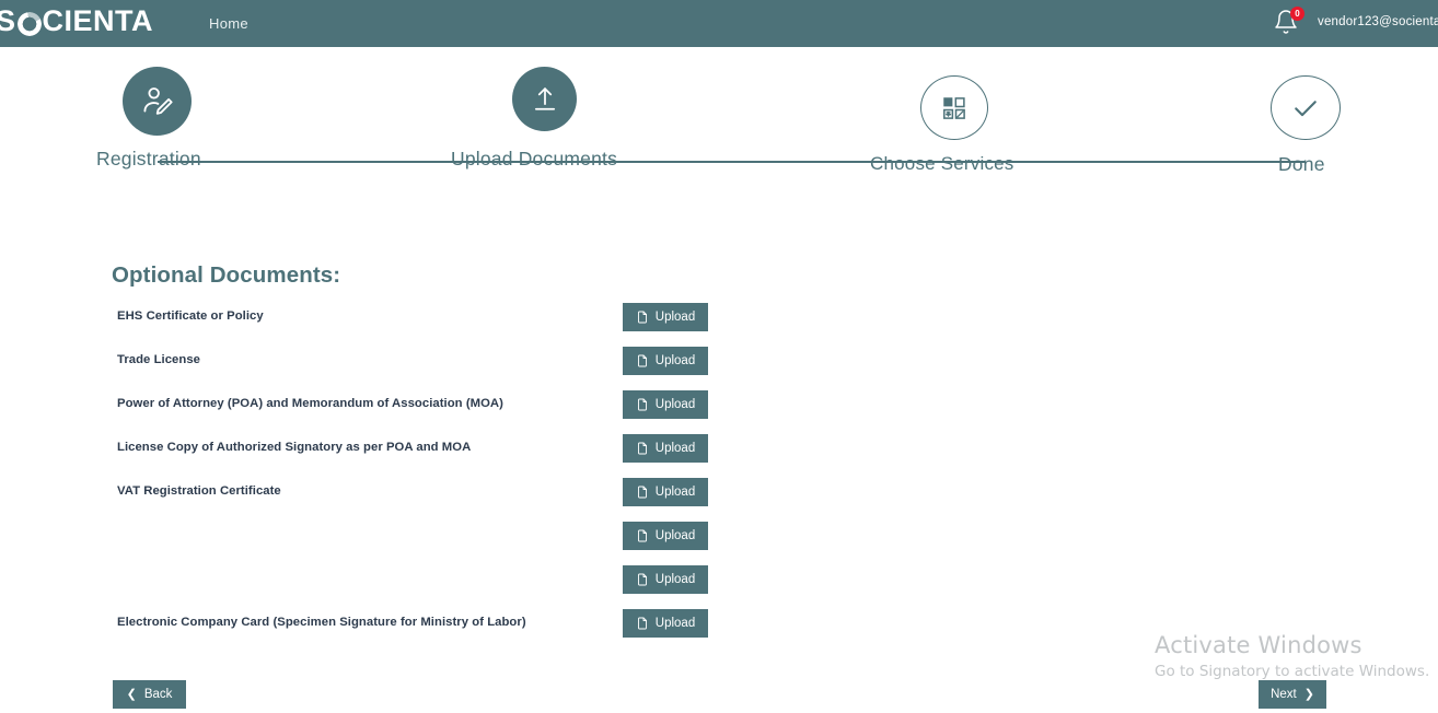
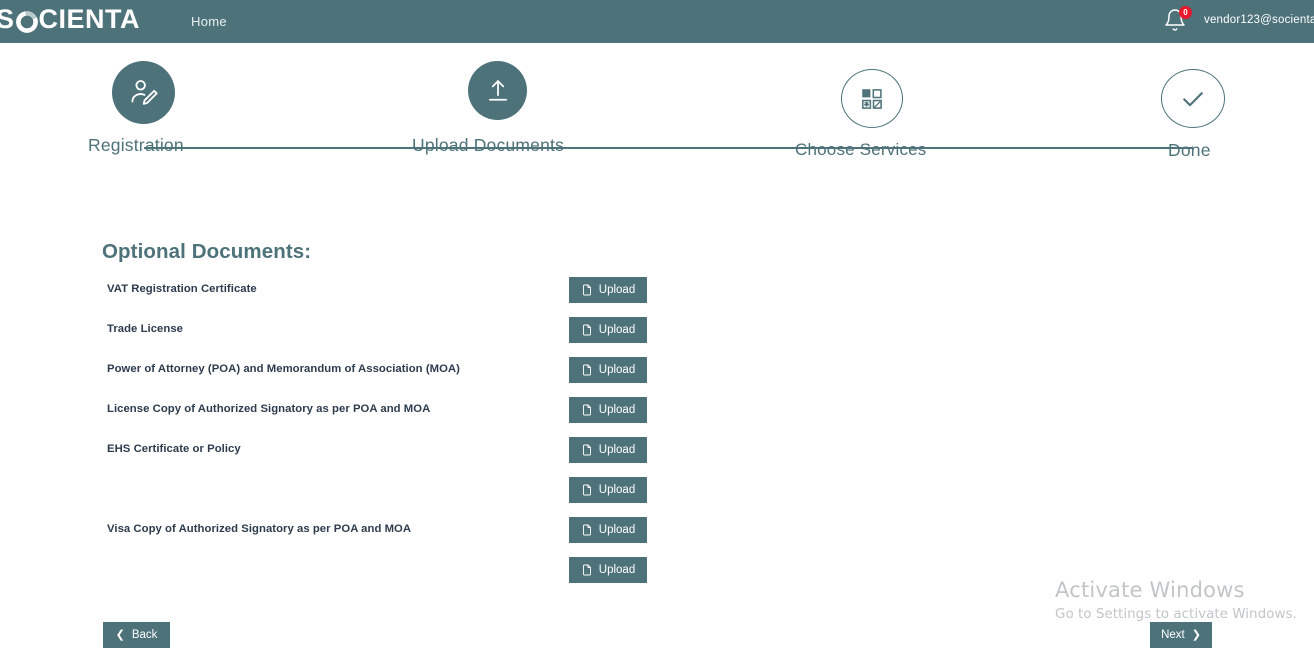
  S
  CIENTA
  Home
  0
  vendor123@socienta
  Registration
  Upload Documents
  Choose Services
  Done
  Optional Documents:
- EHS Certificate or Policy
+ VAT Registration Certificate
  Upload
  Trade License
  Upload
  Power of Attorney (POA) and Memorandum of Association (MOA)
  Upload
  License Copy of Authorized Signatory as per POA and MOA
  Upload
- VAT Registration Certificate
+ EHS Certificate or Policy
  Upload
  Upload
+ Visa Copy of Authorized Signatory as per POA and MOA
  Upload
- Electronic Company Card (Specimen Signature for Ministry of Labor)
  Upload
  ❮
  Back
  Next
  ❯
  Activate Windows
- Go to Signatory to activate Windows.
+ Go to Settings to activate Windows.
